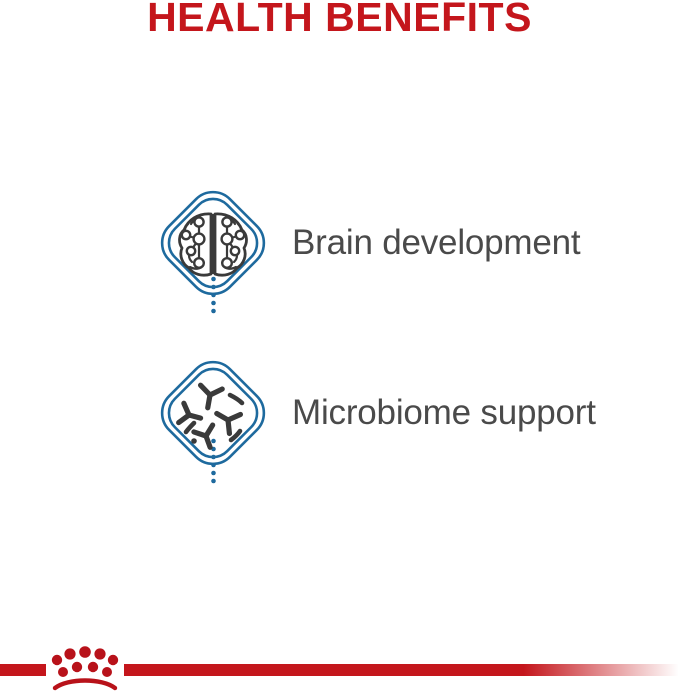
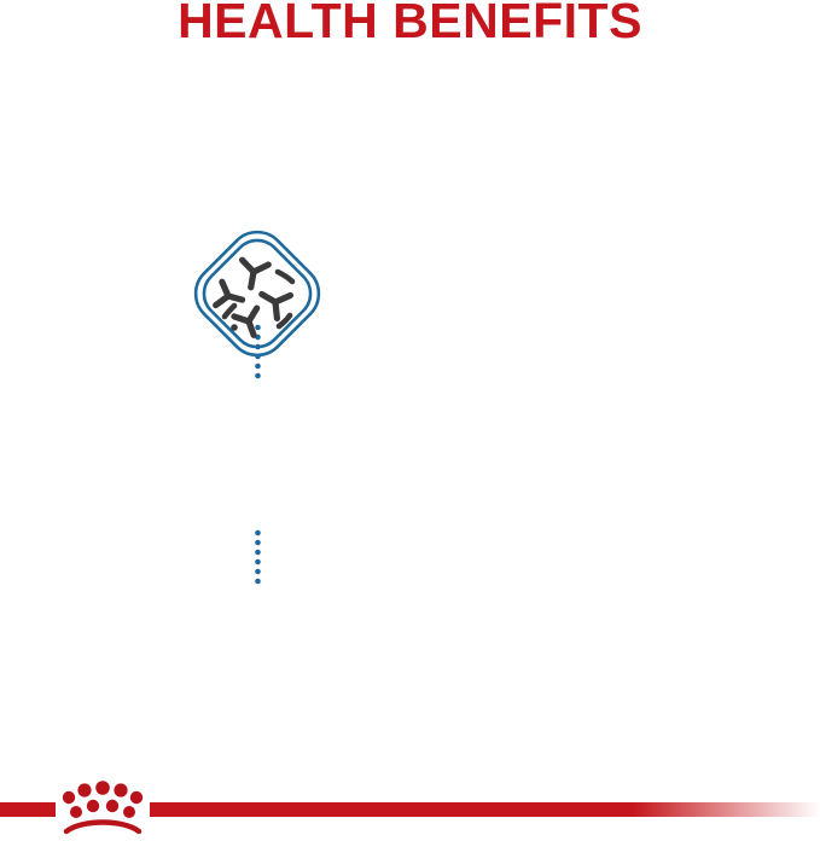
  HEALTH BENEFITS
- Brain development
- Microbiome support
